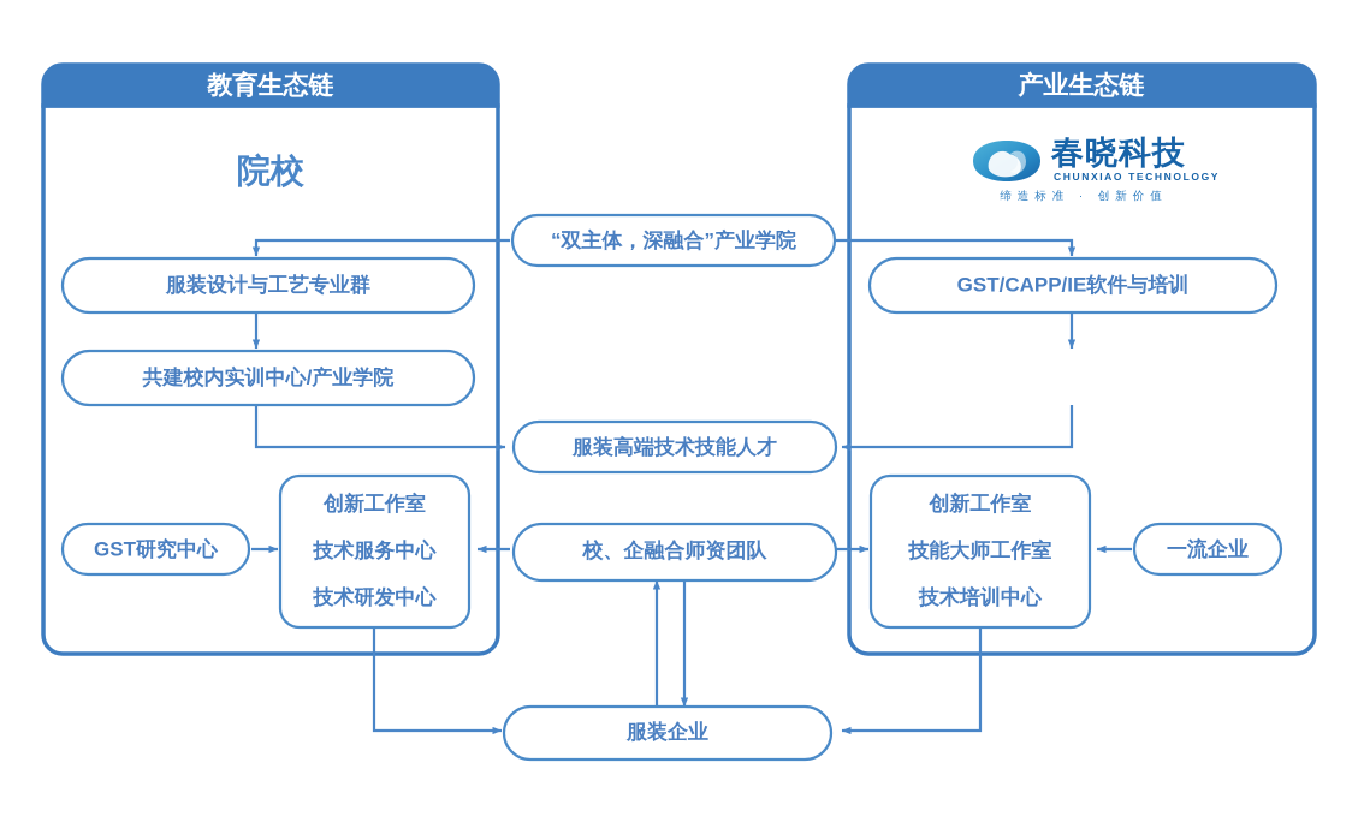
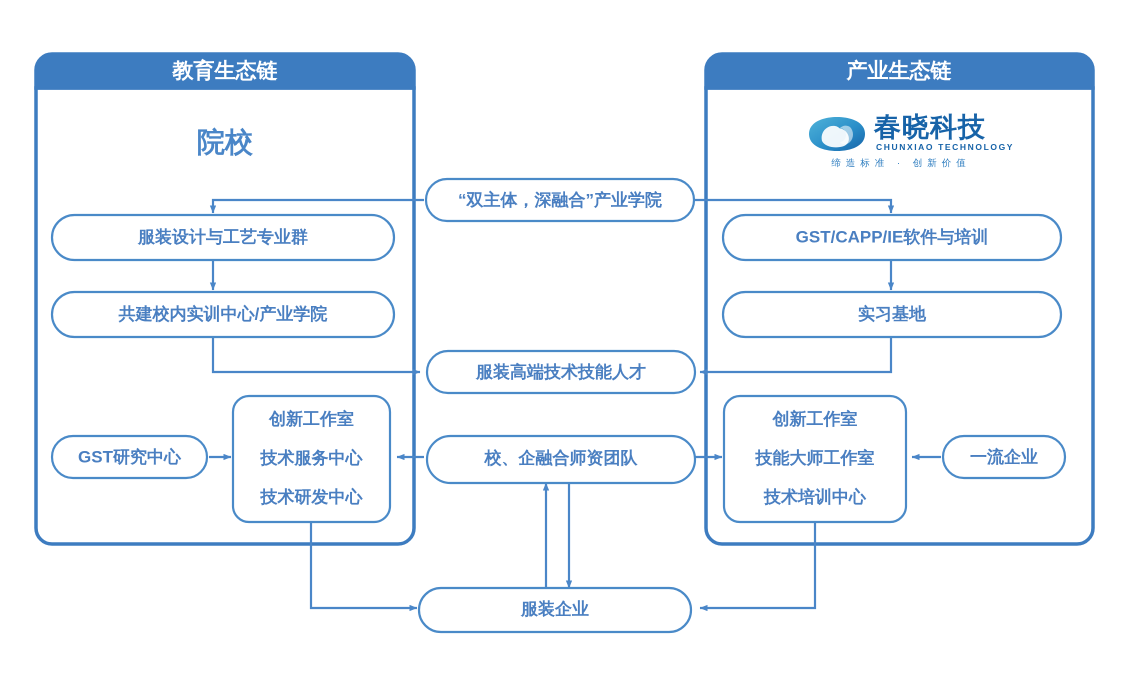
  教育生态链
  院校
  产业生态链
  服装设计与工艺专业群
  共建校内实训中心/产业学院
  GST研究中心
  创新工作室
  技术服务中心
  技术研发中心
  GST/CAPP/IE软件与培训
+ 实习基地
  一流企业
  创新工作室
  技能大师工作室
  技术培训中心
  “双主体，深融合”产业学院
  服装高端技术技能人才
  校、企融合师资团队
  服装企业
  春晓科技
  CHUNXIAO TECHNOLOGY
  缔造标准 · 创新价值
